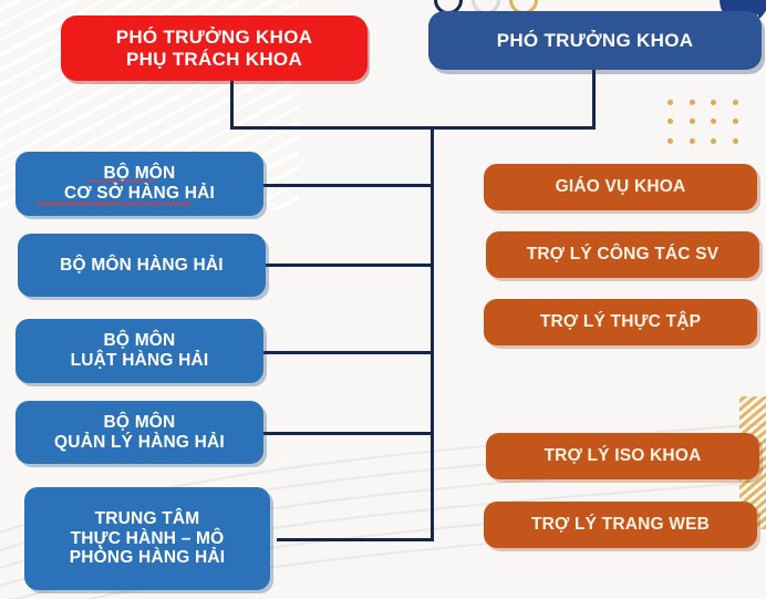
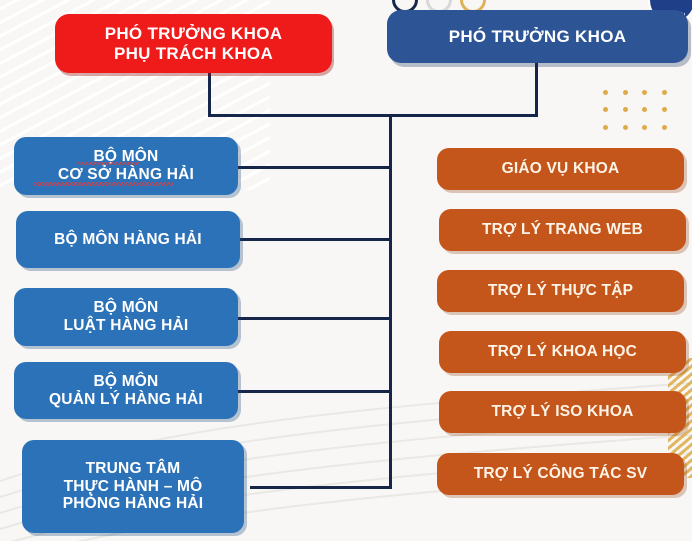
  PHÓ TRƯỞNG KHOA
  PHỤ TRÁCH KHOA
  PHÓ TRƯỞNG KHOA
  BỘ MÔN
  CƠ SỞ HÀNG HẢI
  BỘ MÔN HÀNG HẢI
  BỘ MÔN
  LUẬT HÀNG HẢI
  BỘ MÔN
  QUẢN LÝ HÀNG HẢI
  TRUNG TÂM
  THỰC HÀNH – MÔ
  PHỎNG HÀNG HẢI
  GIÁO VỤ KHOA
- TRỢ LÝ CÔNG TÁC SV
+ TRỢ LÝ TRANG WEB
  TRỢ LÝ THỰC TẬP
+ TRỢ LÝ KHOA HỌC
  TRỢ LÝ ISO KHOA
- TRỢ LÝ TRANG WEB
+ TRỢ LÝ CÔNG TÁC SV
